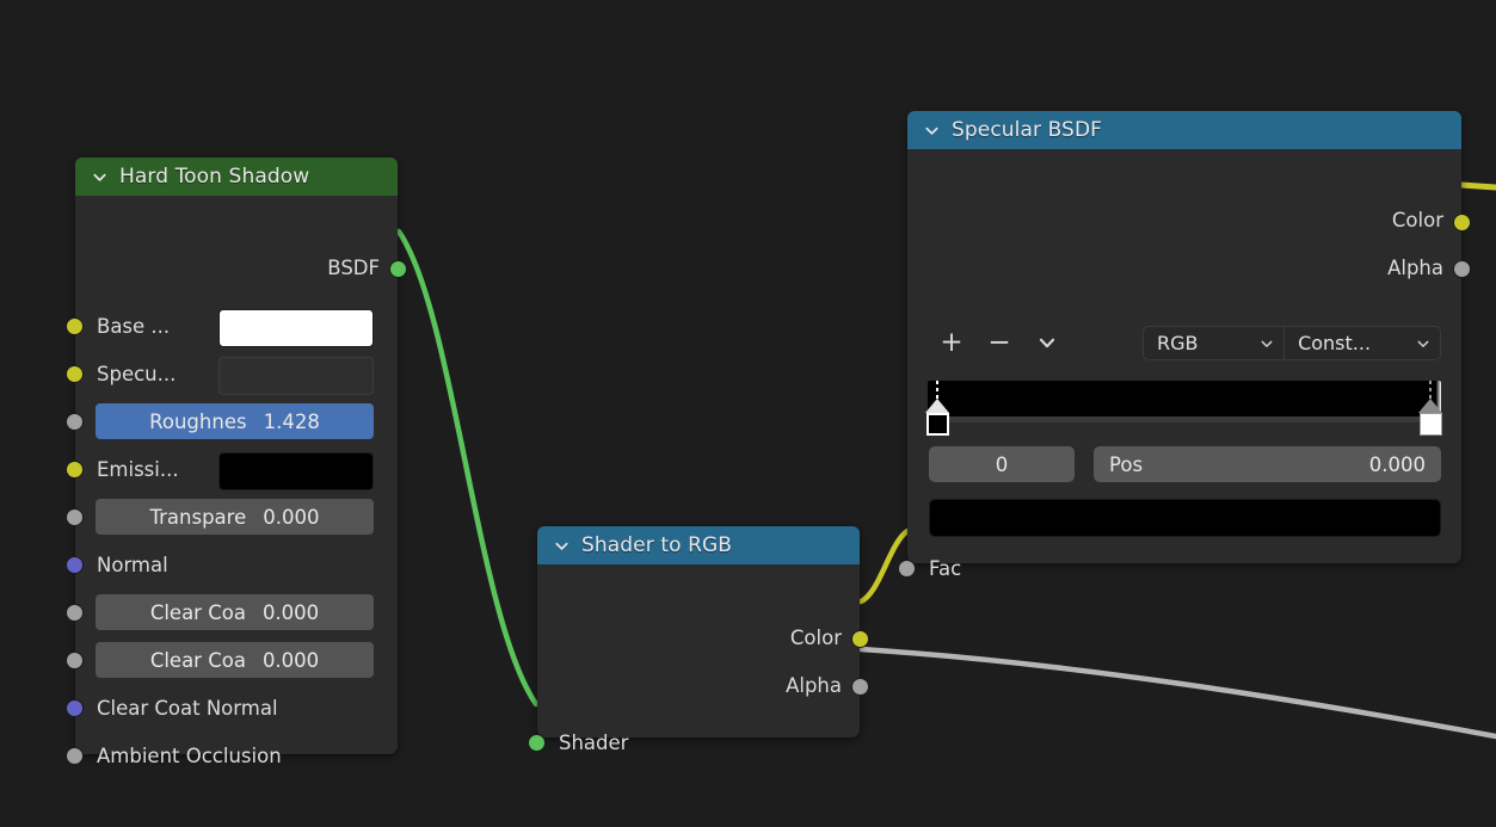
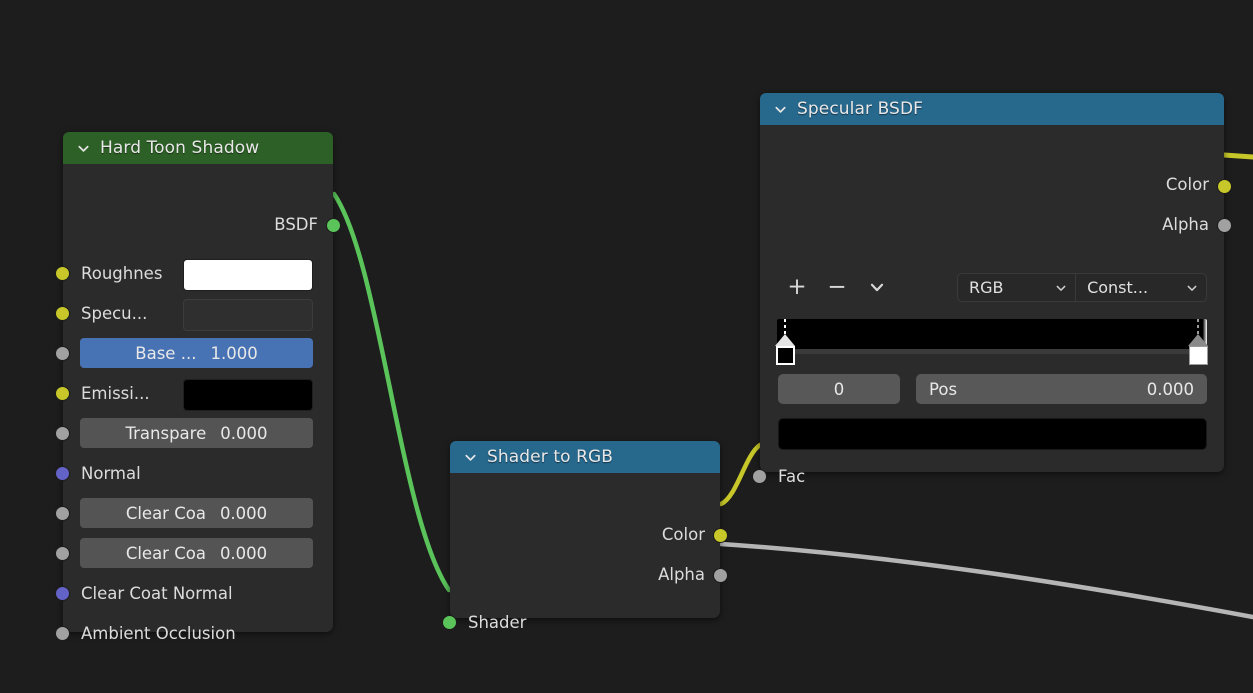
  Hard Toon Shadow
  BSDF
- Base ...
+ Roughnes
  Specu...
- Roughnes
+ Base ...
- 1.428
+ 1.000
  Emissi...
  Transpare
  0.000
  Normal
  Clear Coa
  0.000
  Clear Coa
  0.000
  Clear Coat Normal
  Ambient Occlusion
  Shader to RGB
  Color
  Alpha
  Shader
  Specular BSDF
  Color
  Alpha
  +
  −
  RGB
  Const...
  0
  Pos
  0.000
  Fac
